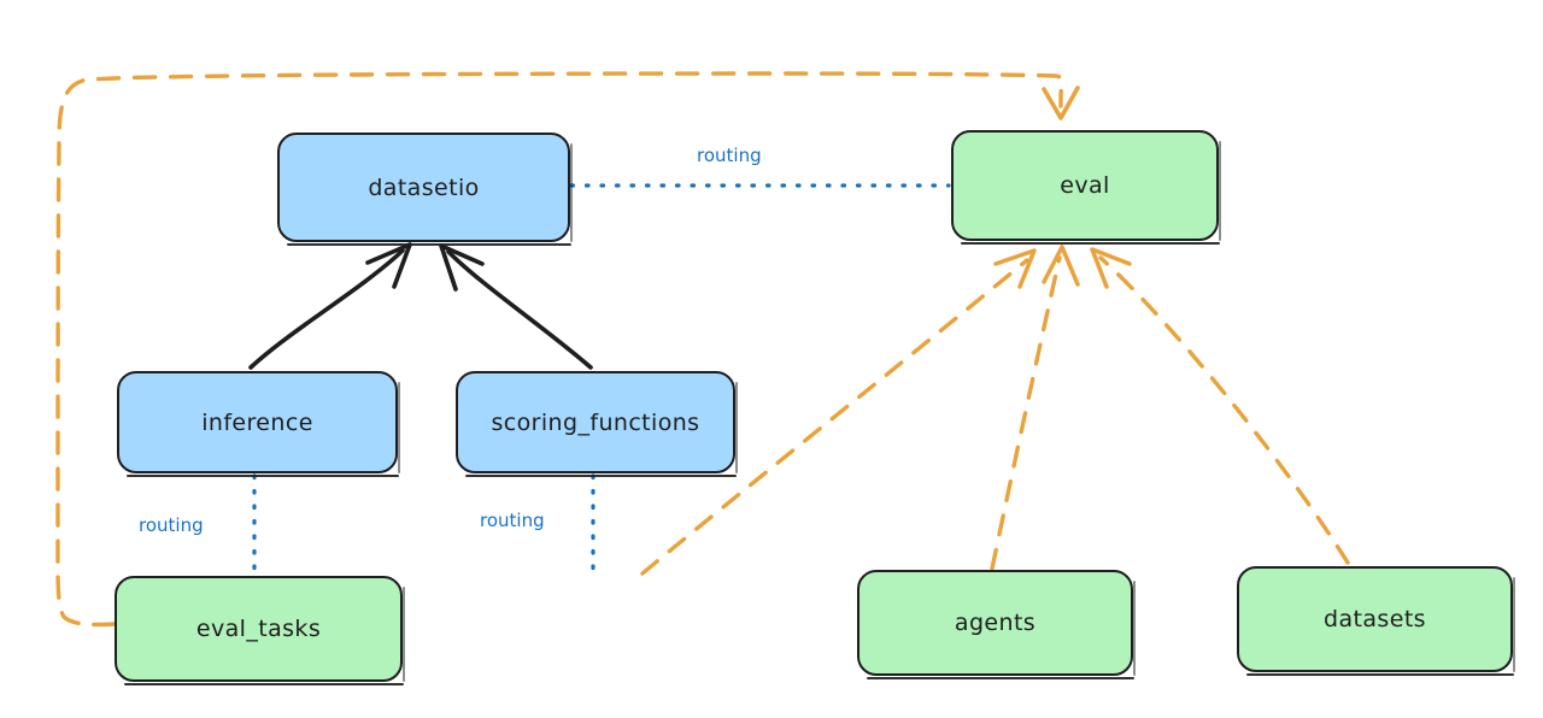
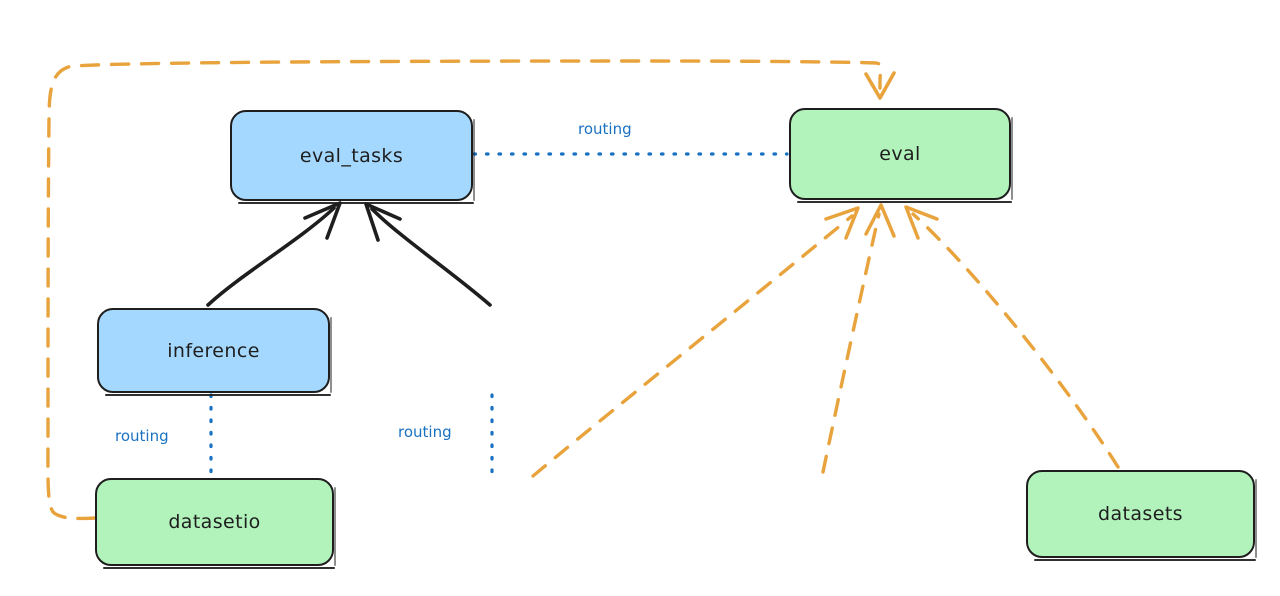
- datasetio
+ eval_tasks
  eval
  inference
- scoring_functions
- eval_tasks
+ datasetio
- agents
  datasets
  routing
  routing
  routing
